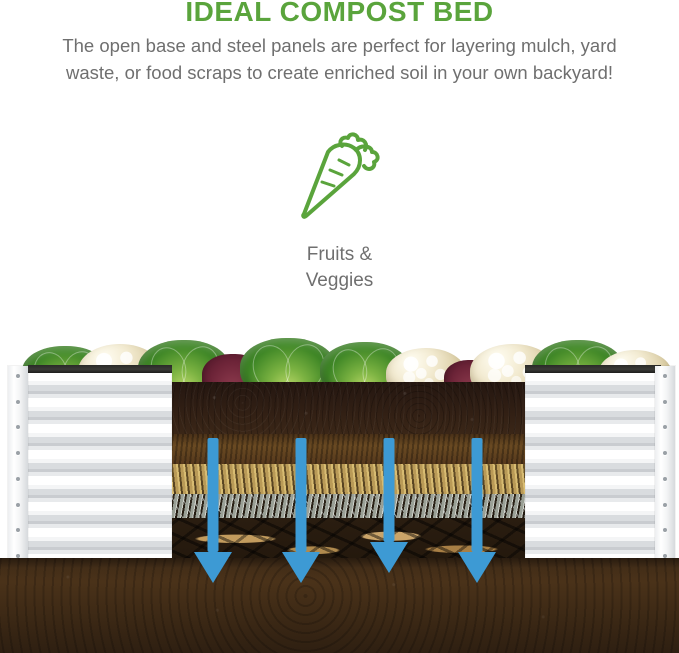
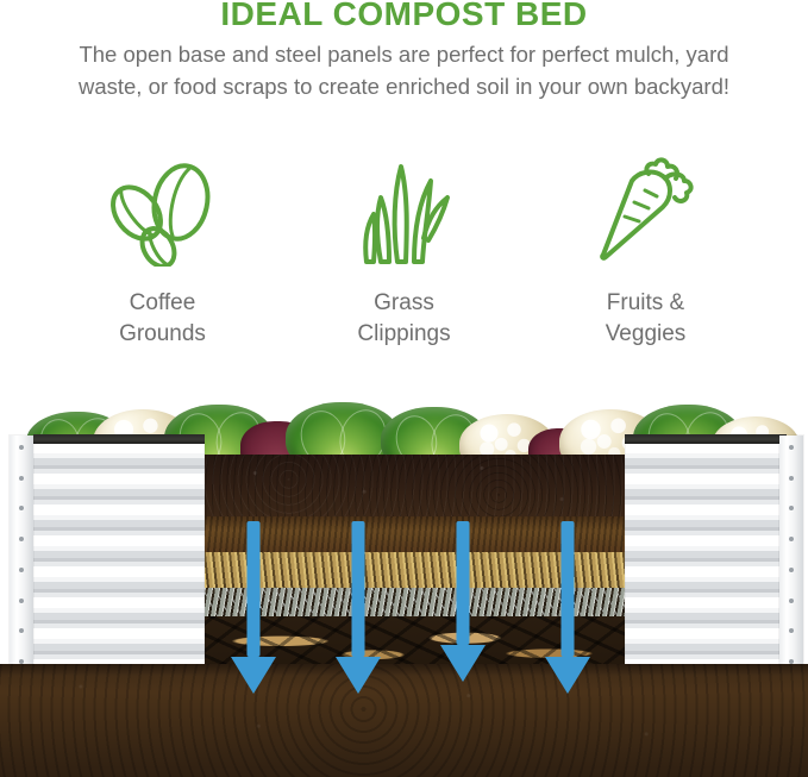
  IDEAL COMPOST BED
- The open base and steel panels are perfect for layering mulch, yard waste, or food scraps to create enriched soil in your own backyard!
+ The open base and steel panels are perfect for perfect mulch, yard waste, or food scraps to create enriched soil in your own backyard!
+ Coffee
+ Grounds
+ Grass
+ Clippings
  Fruits &
  Veggies
